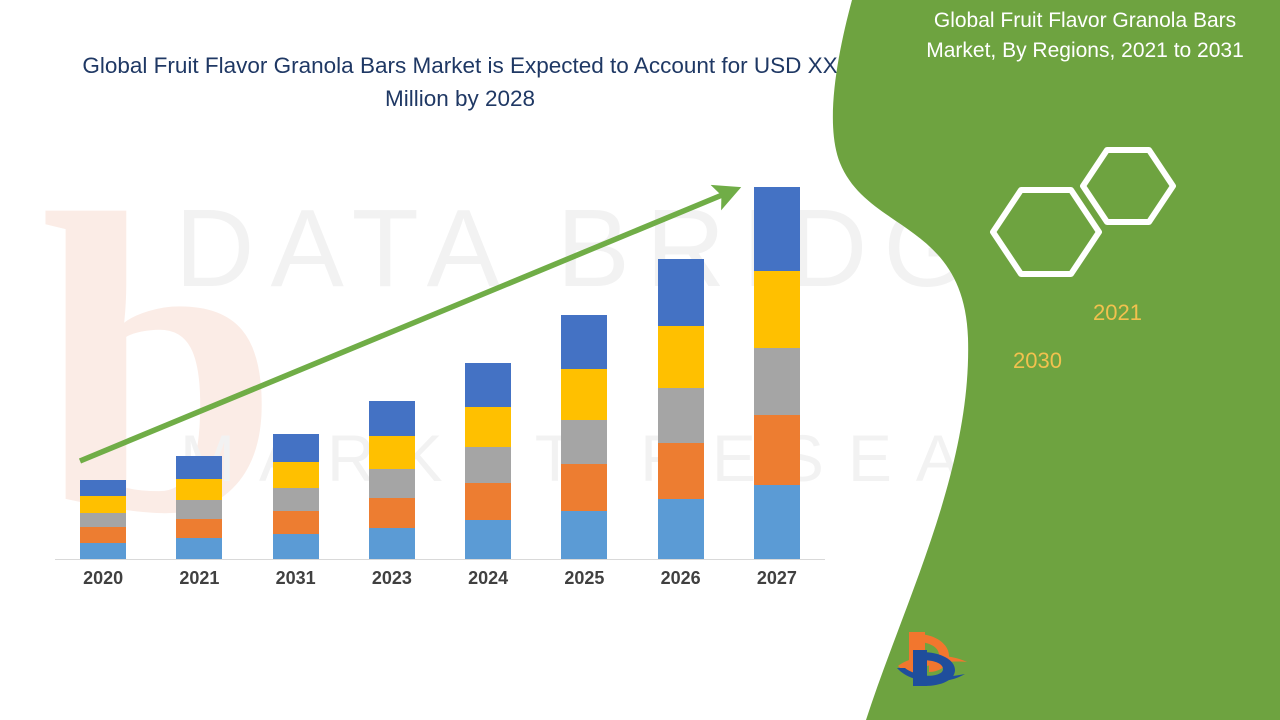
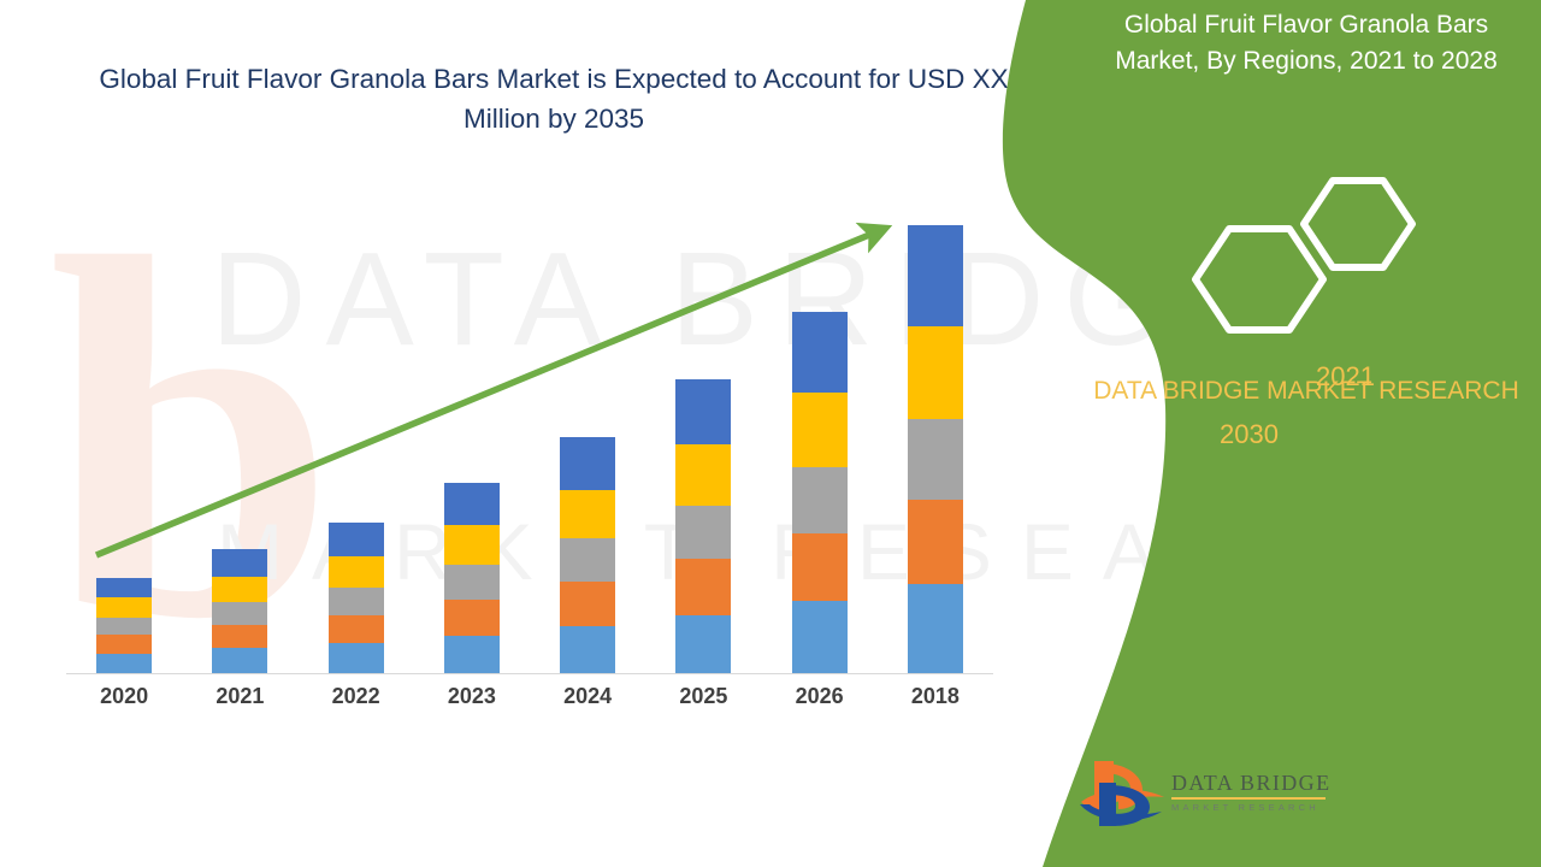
  b
  DATA BRD
- Global Fruit Flavor Granola Bars Market is Expected to Account for USD XX Million by 2028
+ Global Fruit Flavor Granola Bars Market is Expected to Account for USD XX Million by 2035
  2020
  2021
- 2031
+ 2022
  2023
  2024
  2025
  2026
- 2027
+ 2018
- Global Fruit Flavor Granola Bars Market, By Regions, 2021 to 2031
+ Global Fruit Flavor Granola Bars Market, By Regions, 2021 to 2028
  2021
  2030
+ DATA BRIDGE MARKET RESEARCH
+ DATA BRIDGE
+ MARKET RESEARCH
